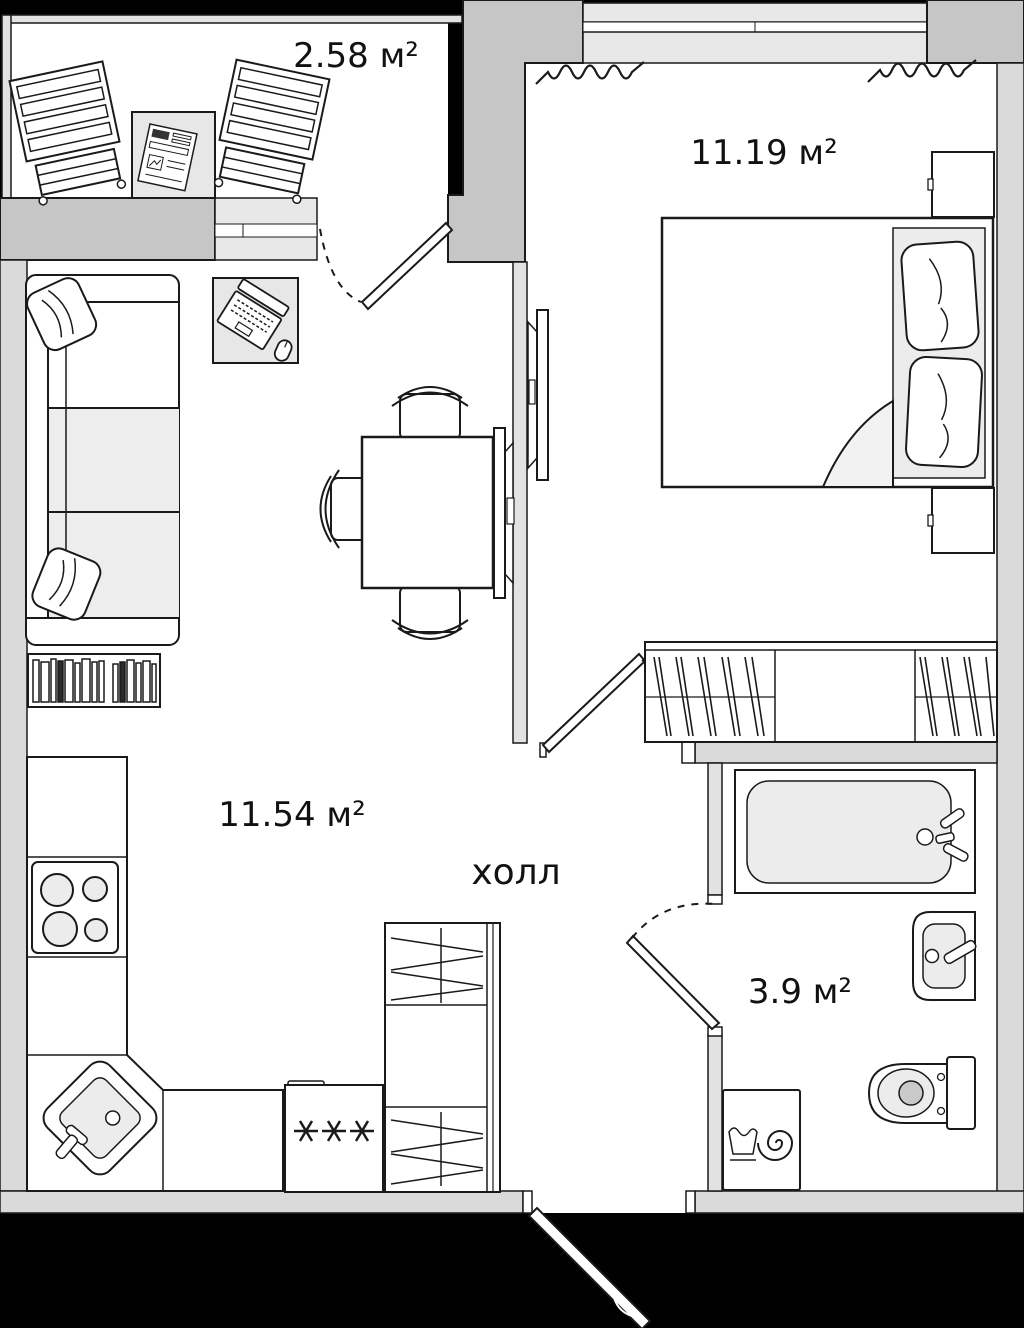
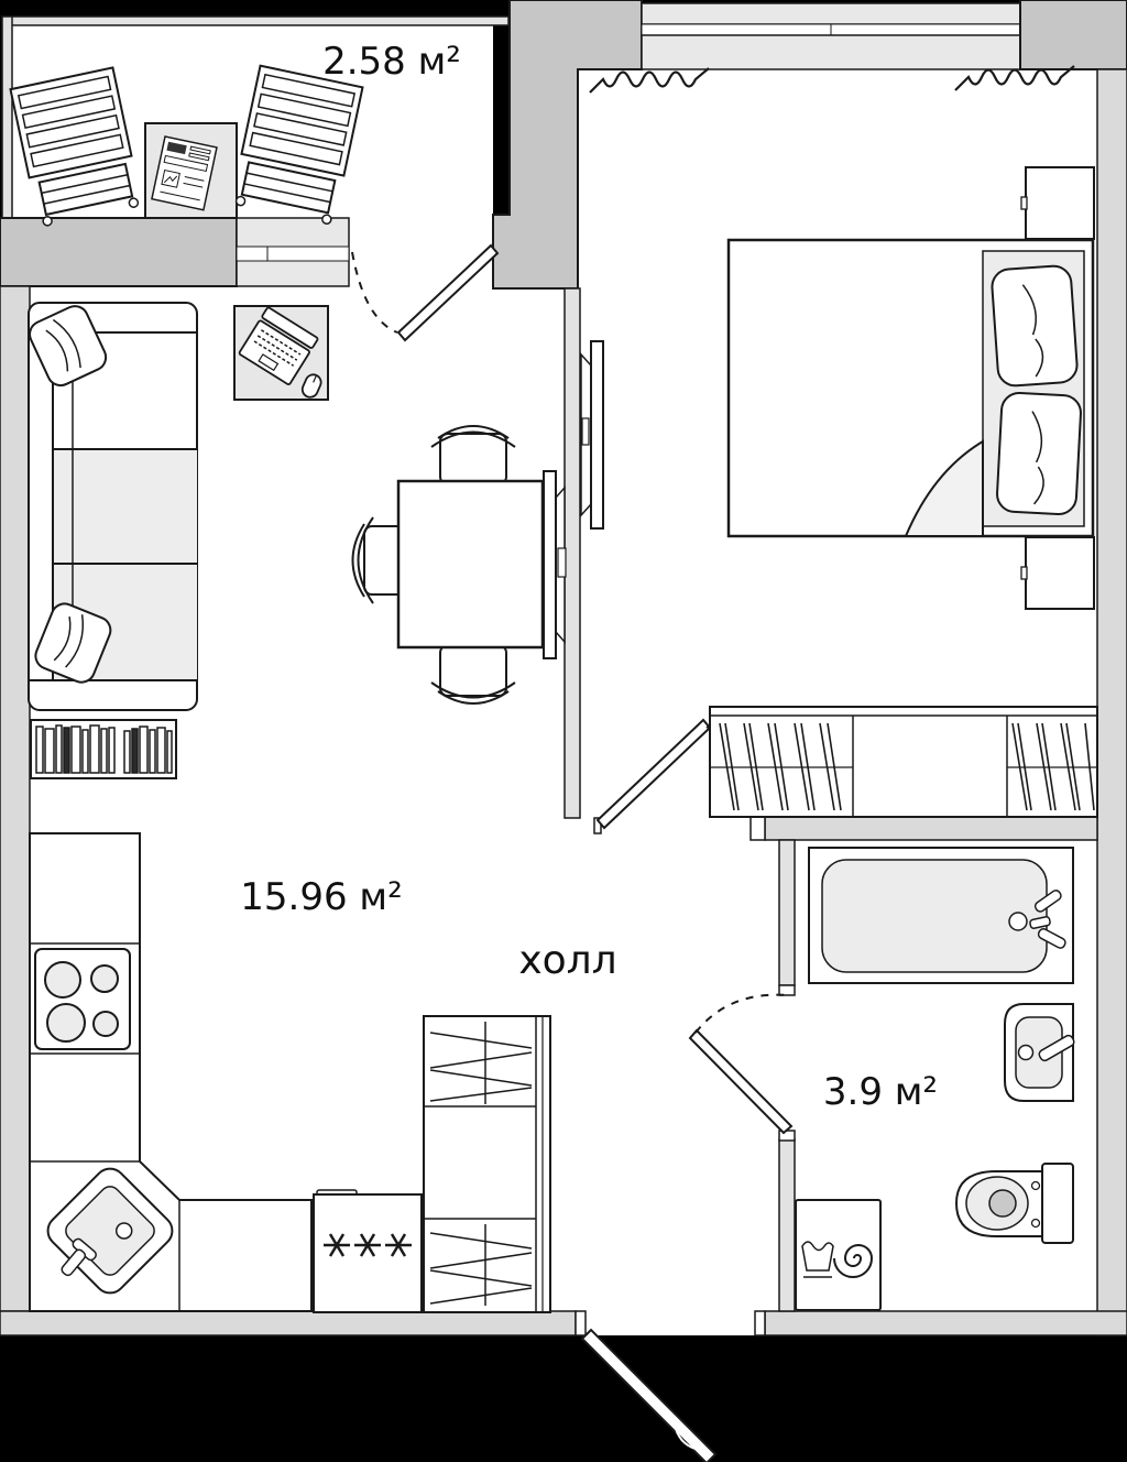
  2.58 м²
- 11.19 м²
- 11.54 м²
+ 15.96 м²
  холл
  3.9 м²
